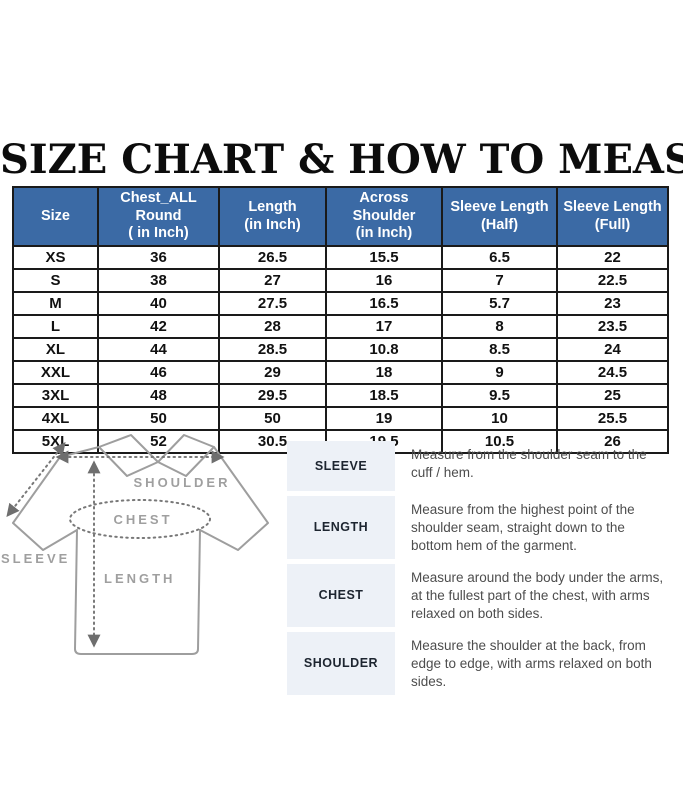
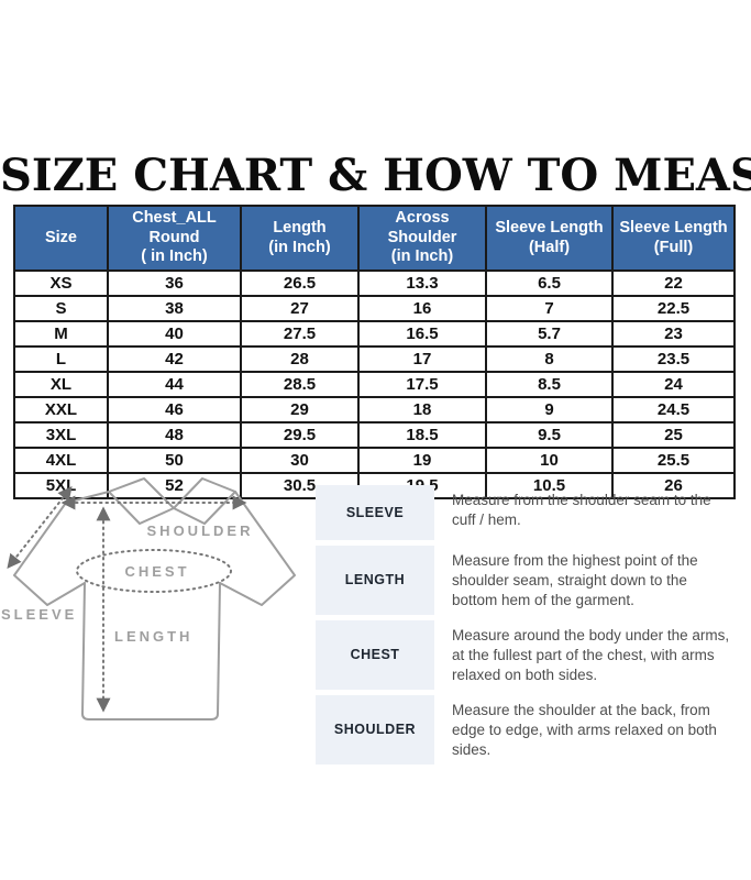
  SIZE CHART & HOW TO MEAS
  Size	Chest_ALL Round ( in Inch)	Length (in Inch)	Across Shoulder (in Inch)	Sleeve Length (Half)	Sleeve Length (Full)
- XS	36	26.5	15.5	6.5	22
+ XS	36	26.5	13.3	6.5	22
  S	38	27	16	7	22.5
  M	40	27.5	16.5	5.7	23
  L	42	28	17	8	23.5
- XL	44	28.5	10.8	8.5	24
+ XL	44	28.5	17.5	8.5	24
  XXL	46	29	18	9	24.5
  3XL	48	29.5	18.5	9.5	25
- 4XL	50	50	19	10	25.5
+ 4XL	50	30	19	10	25.5
  5XL	52	30.5		10.5	26
  SHOULDER
  CHEST
  LENGTH
  SLEEVE
  SLEEVE
  Measure from the shoulder seam to the cuff / hem.
  LENGTH
  Measure from the highest point of the shoulder seam, straight down to the bottom hem of the garment.
  CHEST
  Measure around the body under the arms, at the fullest part of the chest, with arms relaxed on both sides.
  SHOULDER
  Measure the shoulder at the back, from edge to edge, with arms relaxed on both sides.
